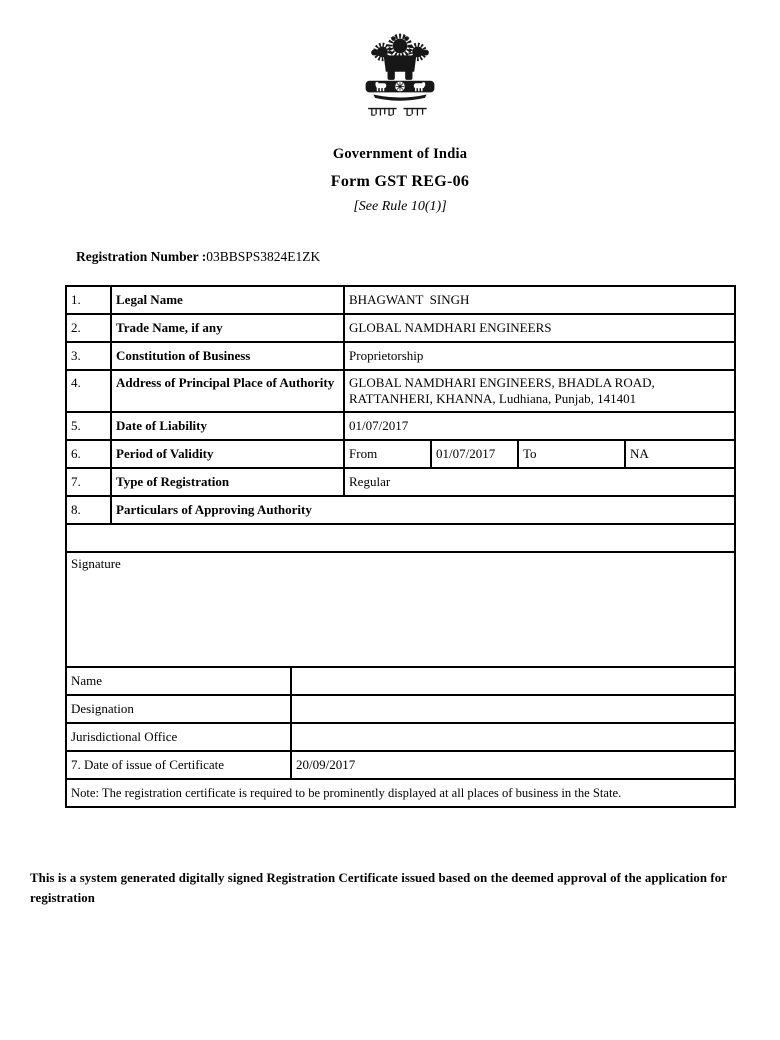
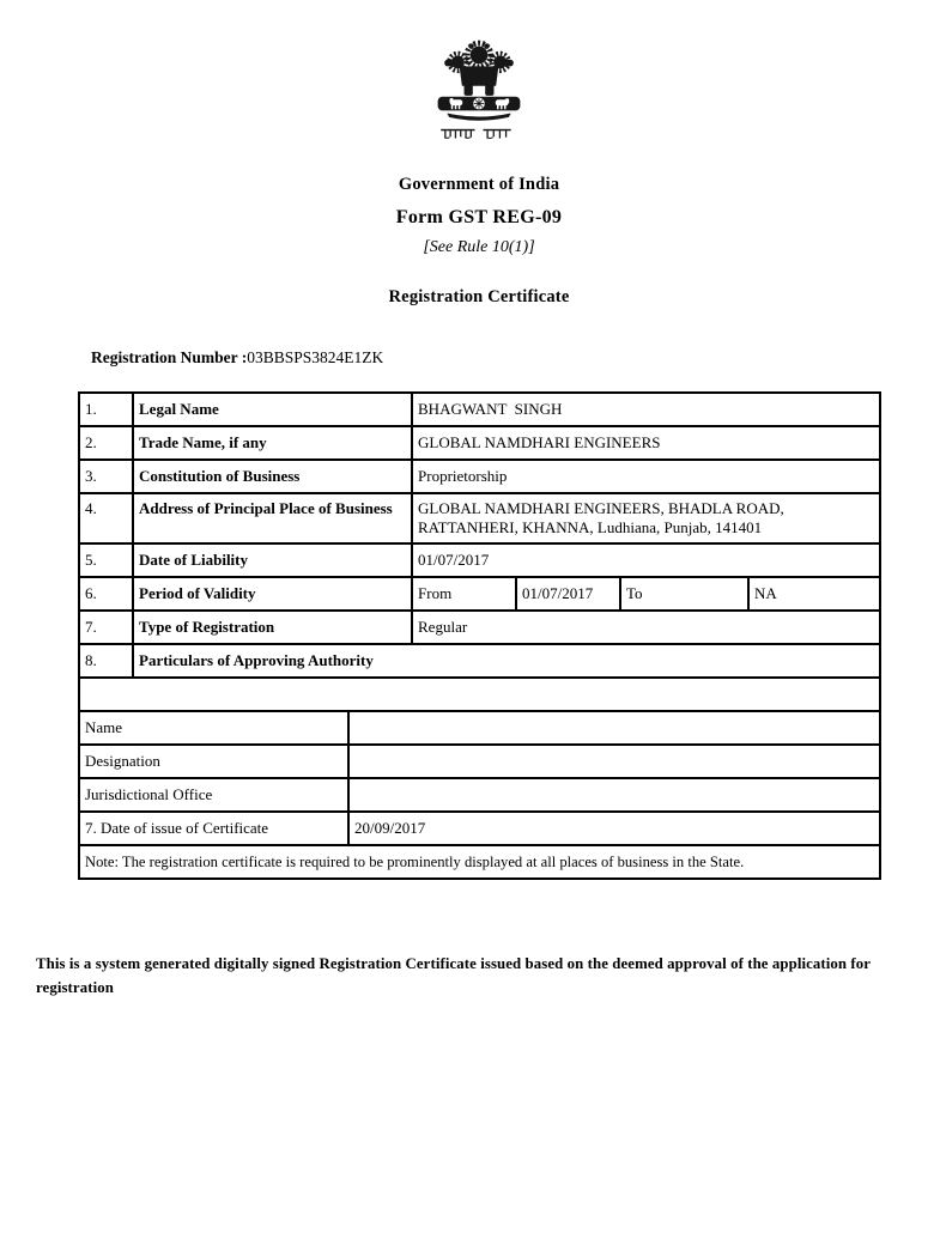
  Government of India
- Form GST REG-06
+ Form GST REG-09
  [See Rule 10(1)]
+ Registration Certificate
  Registration Number :03BBSPS3824E1ZK
  1.	Legal Name	BHAGWANT SINGH
  2.	Trade Name, if any	GLOBAL NAMDHARI ENGINEERS
  3.	Constitution of Business	Proprietorship
- 4.	Address of Principal Place of Authority	GLOBAL NAMDHARI ENGINEERS, BHADLA ROAD, RATTANHERI, KHANNA, Ludhiana, Punjab, 141401
+ 4.	Address of Principal Place of Business	GLOBAL NAMDHARI ENGINEERS, BHADLA ROAD, RATTANHERI, KHANNA, Ludhiana, Punjab, 141401
  5.	Date of Liability	01/07/2017
  6.	Period of Validity	From	01/07/2017	To	NA
  7.	Type of Registration	Regular
  8.	Particulars of Approving Authority
- Signature
  Name
  Designation
  Jurisdictional Office
  7. Date of issue of Certificate	20/09/2017
  Note: The registration certificate is required to be prominently displayed at all places of business in the State.
  This is a system generated digitally signed Registration Certificate issued based on the deemed approval of the application for
  registration
